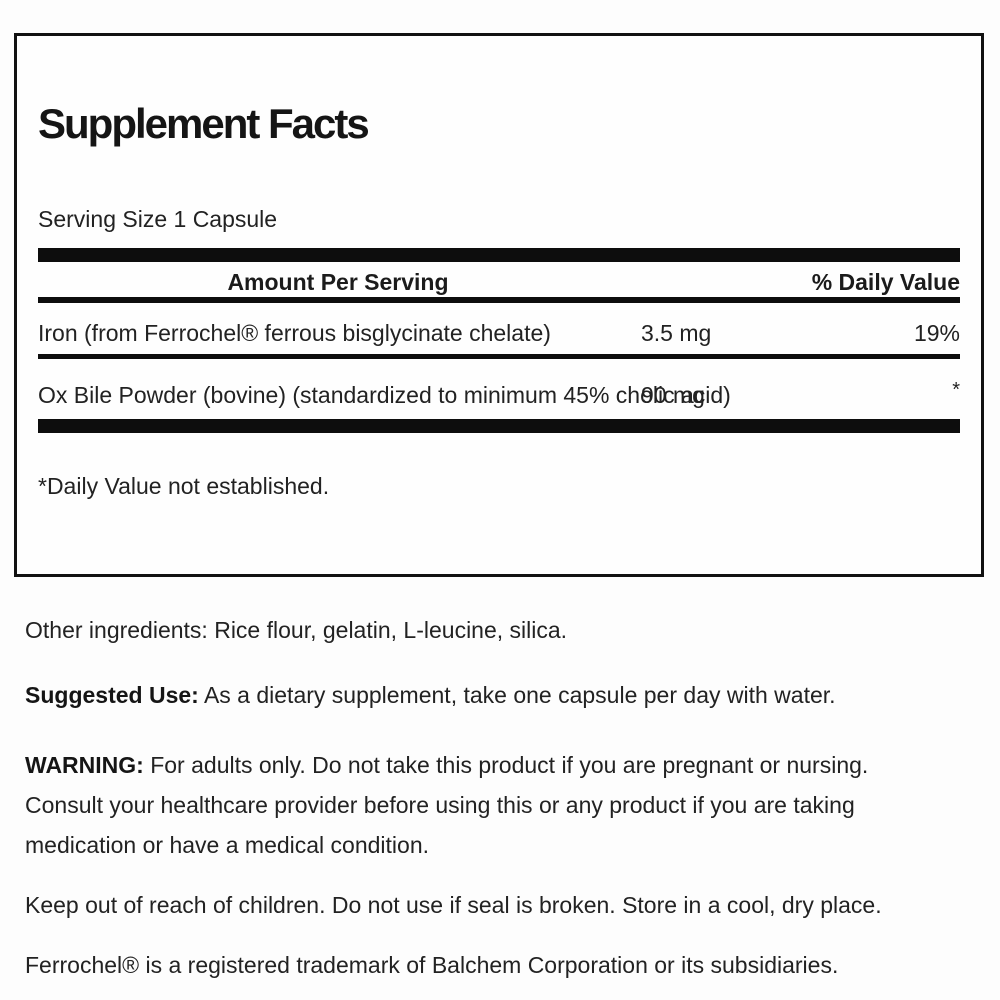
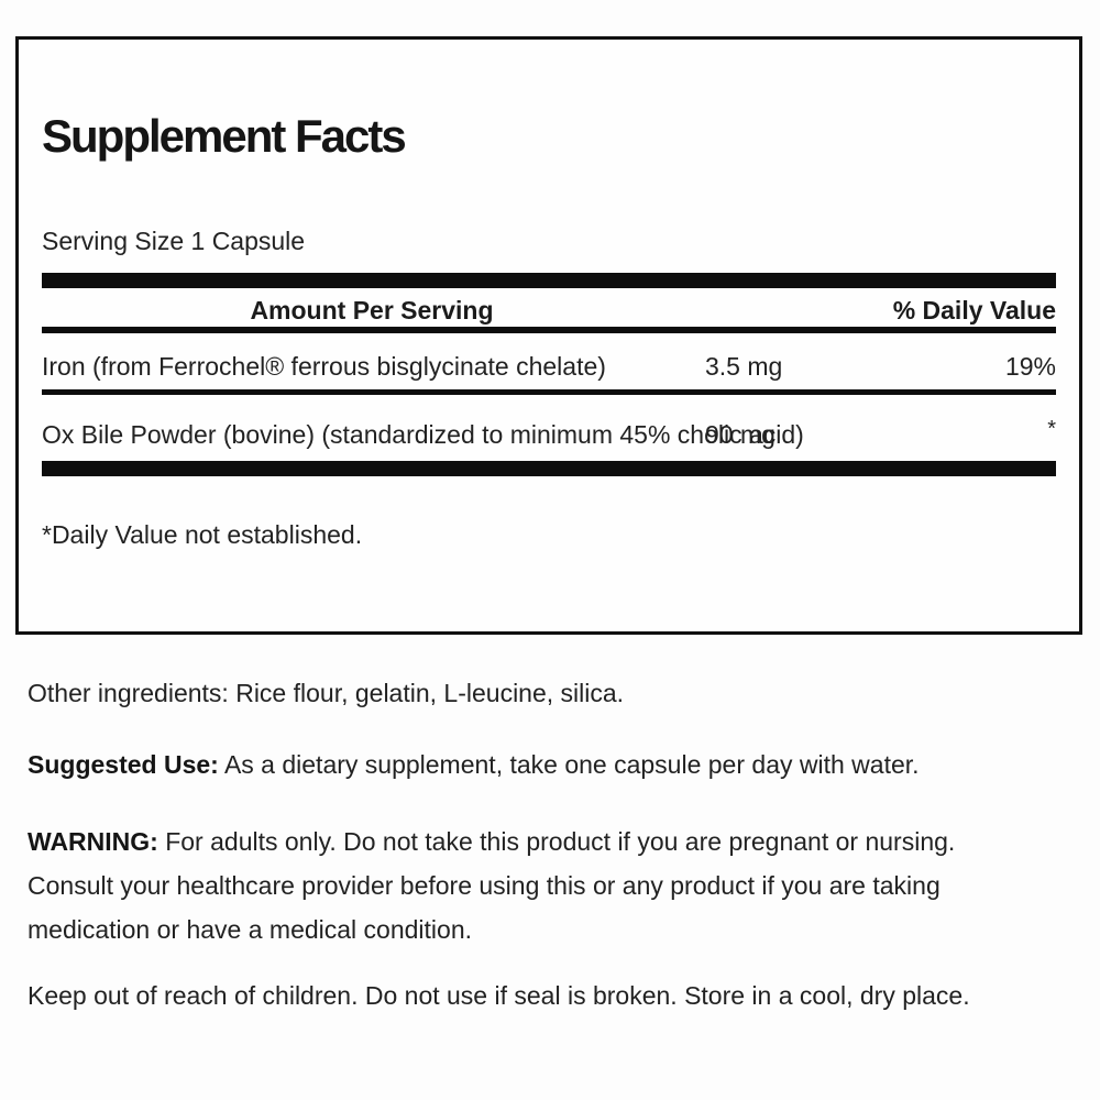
  Supplement Facts
  Serving Size 1 Capsule
  Amount Per Serving
  % Daily Value
  Iron (from Ferrochel® ferrous bisglycinate chelate)
  3.5 mg
  19%
  Ox Bile Powder (bovine) (standardized to minimum 45% cholic acid)
  90 mg
  *
  *Daily Value not established.
  Other ingredients: Rice flour, gelatin, L-leucine, silica.
  Suggested Use: As a dietary supplement, take one capsule per day with water.
  WARNING: For adults only. Do not take this product if you are pregnant or nursing. Consult your healthcare provider before using this or any product if you are taking medication or have a medical condition.
  Keep out of reach of children. Do not use if seal is broken. Store in a cool, dry place.
- Ferrochel® is a registered trademark of Balchem Corporation or its subsidiaries.
